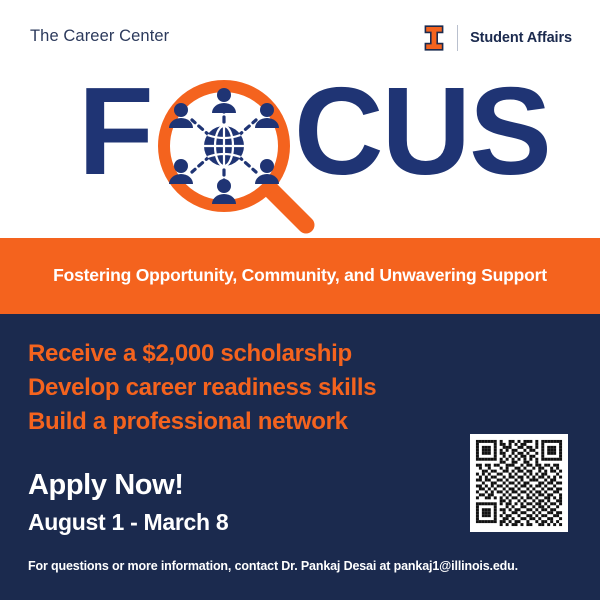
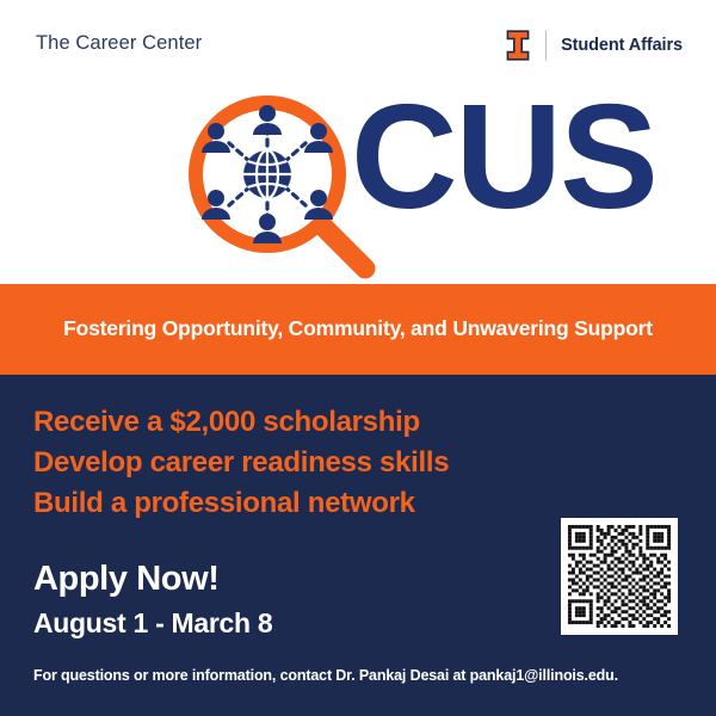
  The Career Center
  Student Affairs
- F
  CUS
  Fostering Opportunity, Community, and Unwavering Support
  Receive a $2,000 scholarship
  Develop career readiness skills
  Build a professional network
  Apply Now!
  August 1 - March 8
  For questions or more information, contact Dr. Pankaj Desai at pankaj1@illinois.edu.
